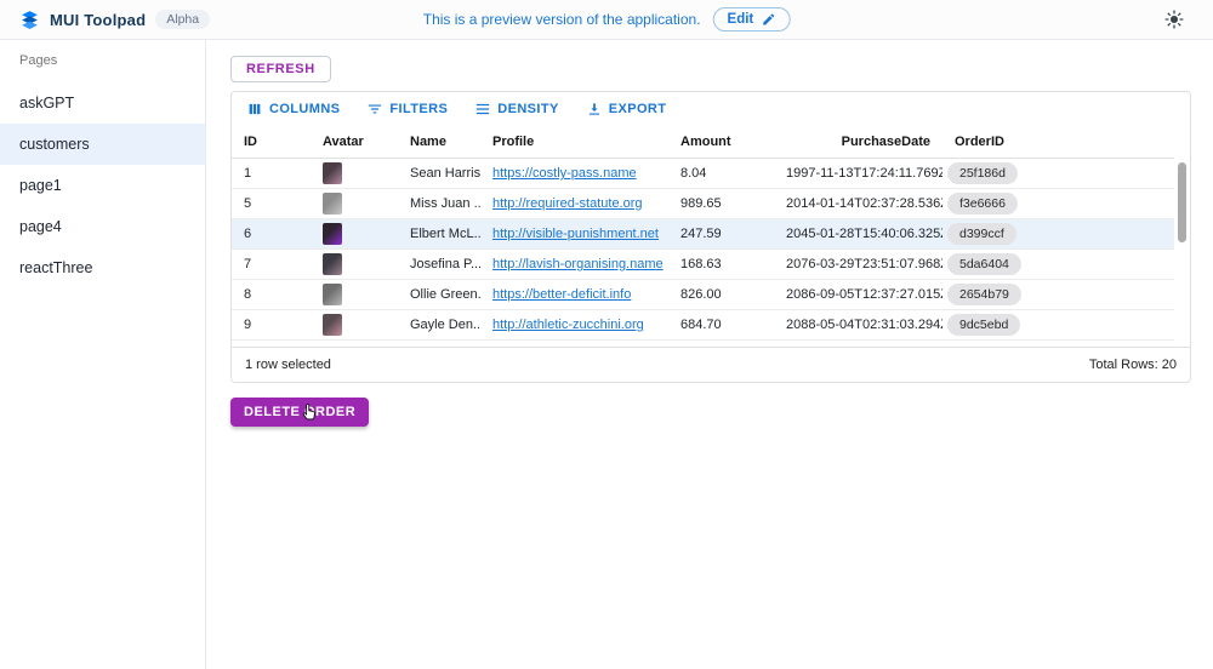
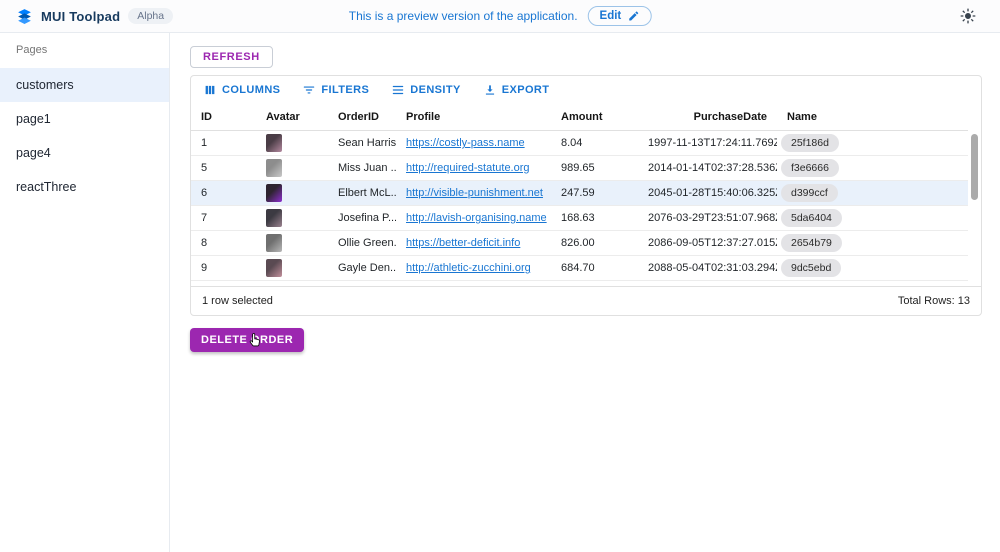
  MUI Toolpad
  Alpha
  This is a preview version of the application.
  Edit
  Pages
- askGPT
  customers
  page1
  page4
  reactThree
  REFRESH
  COLUMNS
  FILTERS
  DENSITY
  EXPORT
  ID
  Avatar
- Name
+ OrderID
  Profile
  Amount
  PurchaseDate
- OrderID
+ Name
  1
  Sean Harris
  https://costly-pass.name
  8.04
  1997-11-13T17:24:11.769Z
  25f186d
  5
  Miss Juan ..
  http://required-statute.org
  989.65
  2014-01-14T02:37:28.536
  f3e6666
  6
  Elbert McL..
  http://visible-punishment.net
  247.59
  2045-01-28T15:40:06.325
  d399ccf
  7
  Josefina P...
  http://lavish-organising.name
  168.63
  2076-03-29T23:51:07.968
  5da6404
  8
  Ollie Green.
  https://better-deficit.info
  826.00
  2086-09-05T12:37:27.015
  2654b79
  9
  Gayle Den..
  http://athletic-zucchini.org
  684.70
  2088-05-04T02:31:03.294
  9dc5ebd
  1 row selected
- Total Rows: 20
+ Total Rows: 13
  DELETERDER
